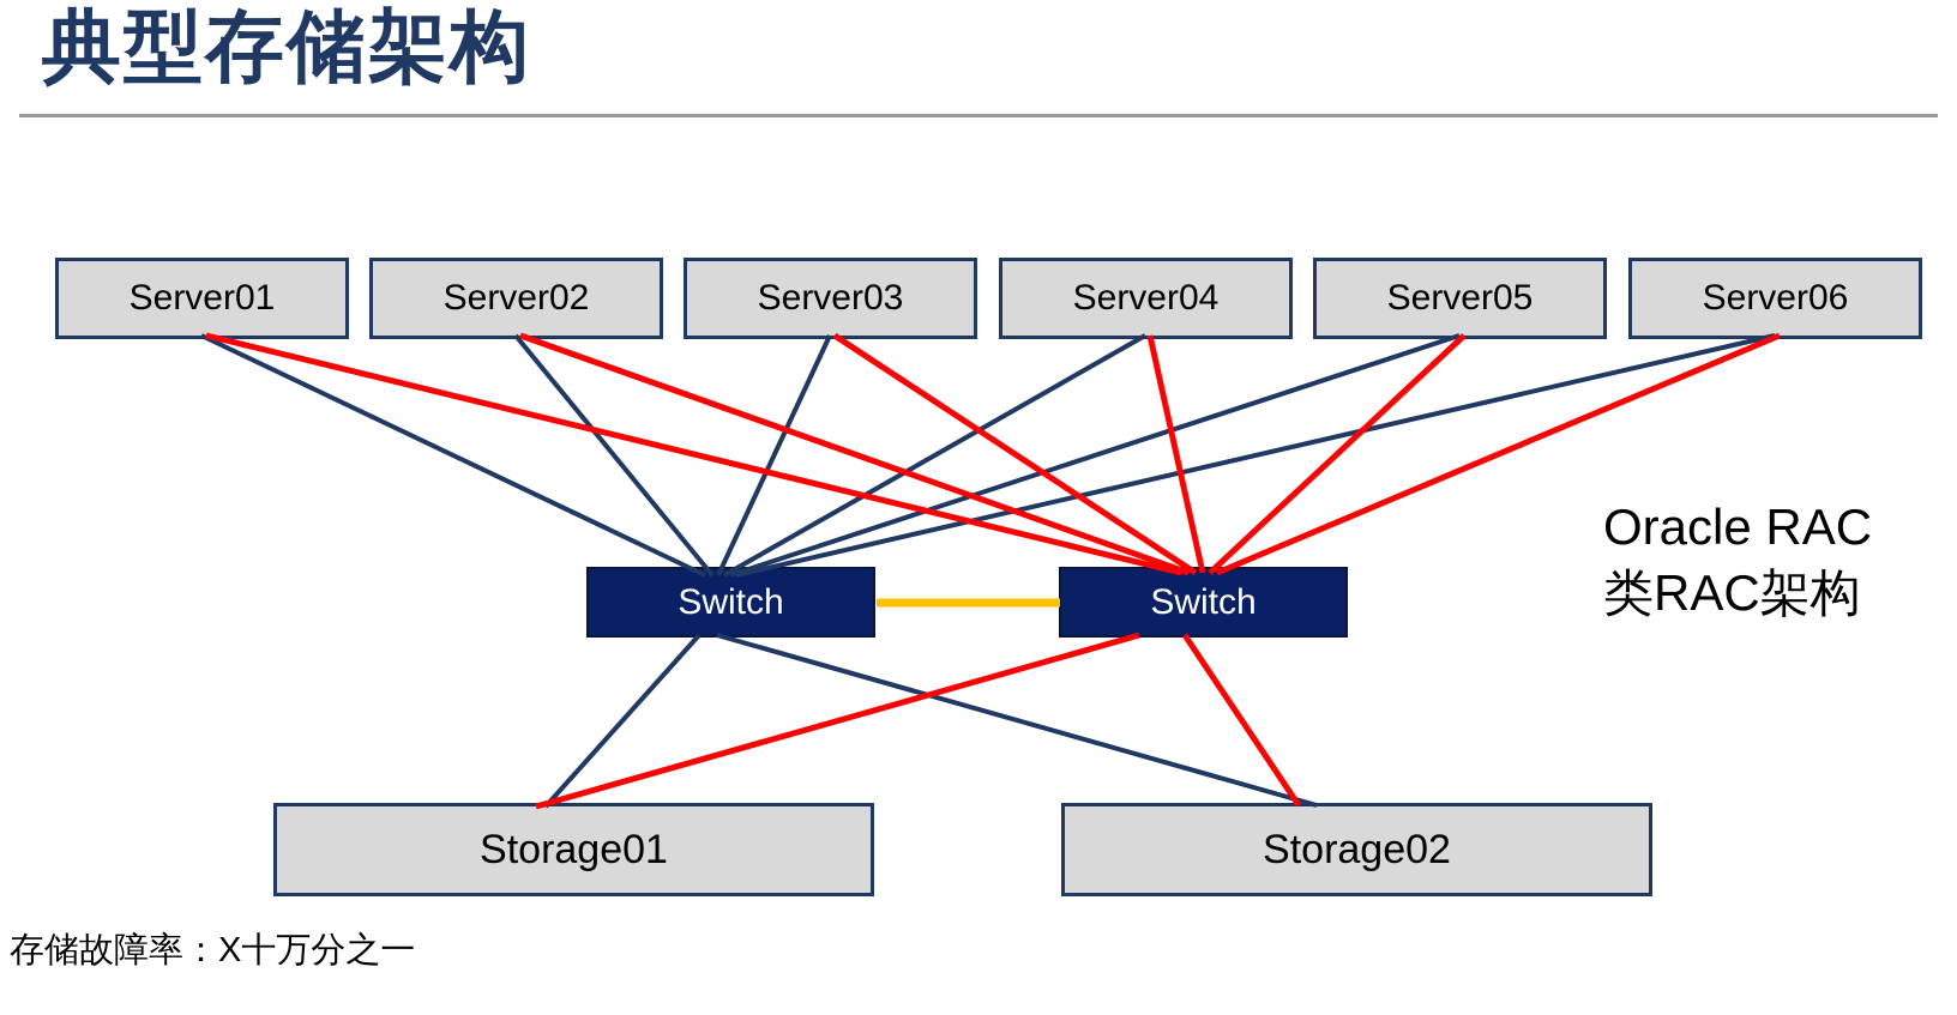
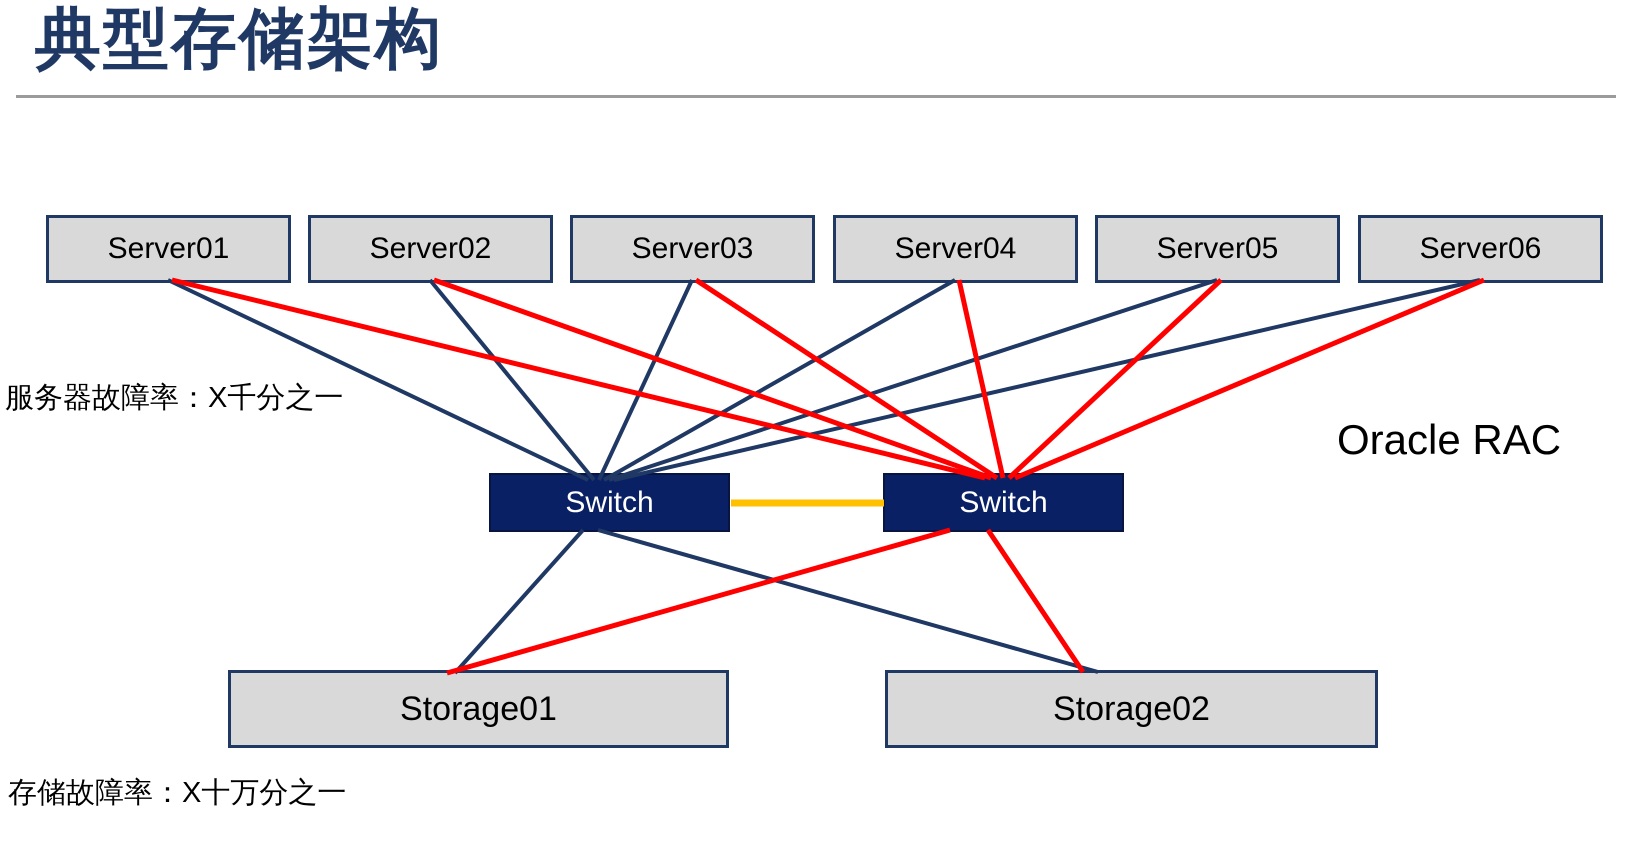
  典型存储架构
  Server01
  Server02
  Server03
  Server04
  Server05
  Server06
  Switch
  Switch
  Storage01
  Storage02
+ 服务器故障率：X千分之一
  存储故障率：X十万分之一
  Oracle RAC
- 类RAC架构
